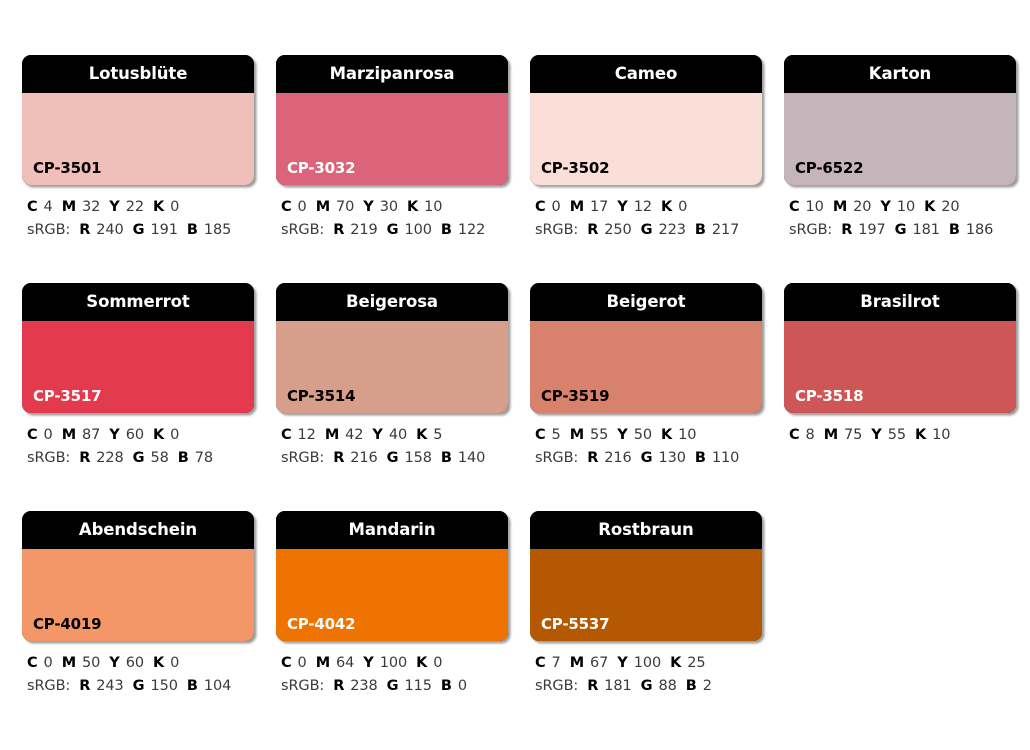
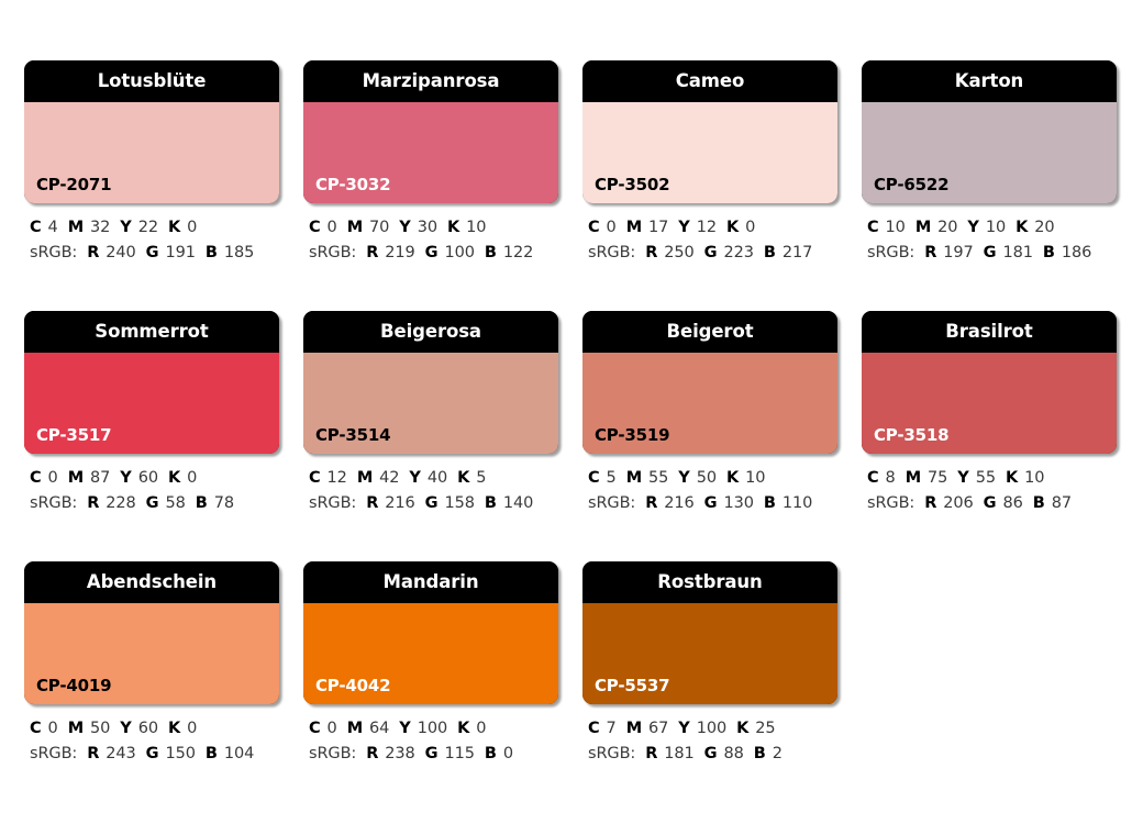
  Lotusblüte
- CP-3501
+ CP-2071
  C 4 M 32 Y 22 K 0
  sRGB: R 240 G 191 B 185
  Marzipanrosa
  CP-3032
  C 0 M 70 Y 30 K 10
  sRGB: R 219 G 100 B 122
  Cameo
  CP-3502
  C 0 M 17 Y 12 K 0
  sRGB: R 250 G 223 B 217
  Karton
  CP-6522
  C 10 M 20 Y 10 K 20
  sRGB: R 197 G 181 B 186
  Sommerrot
  CP-3517
  C 0 M 87 Y 60 K 0
  sRGB: R 228 G 58 B 78
  Beigerosa
  CP-3514
  C 12 M 42 Y 40 K 5
  sRGB: R 216 G 158 B 140
  Beigerot
  CP-3519
  C 5 M 55 Y 50 K 10
  sRGB: R 216 G 130 B 110
  Brasilrot
  CP-3518
  C 8 M 75 Y 55 K 10
+ sRGB: R 206 G 86 B 87
  Abendschein
  CP-4019
  C 0 M 50 Y 60 K 0
  sRGB: R 243 G 150 B 104
  Mandarin
  CP-4042
  C 0 M 64 Y 100 K 0
  sRGB: R 238 G 115 B 0
  Rostbraun
  CP-5537
  C 7 M 67 Y 100 K 25
  sRGB: R 181 G 88 B 2
